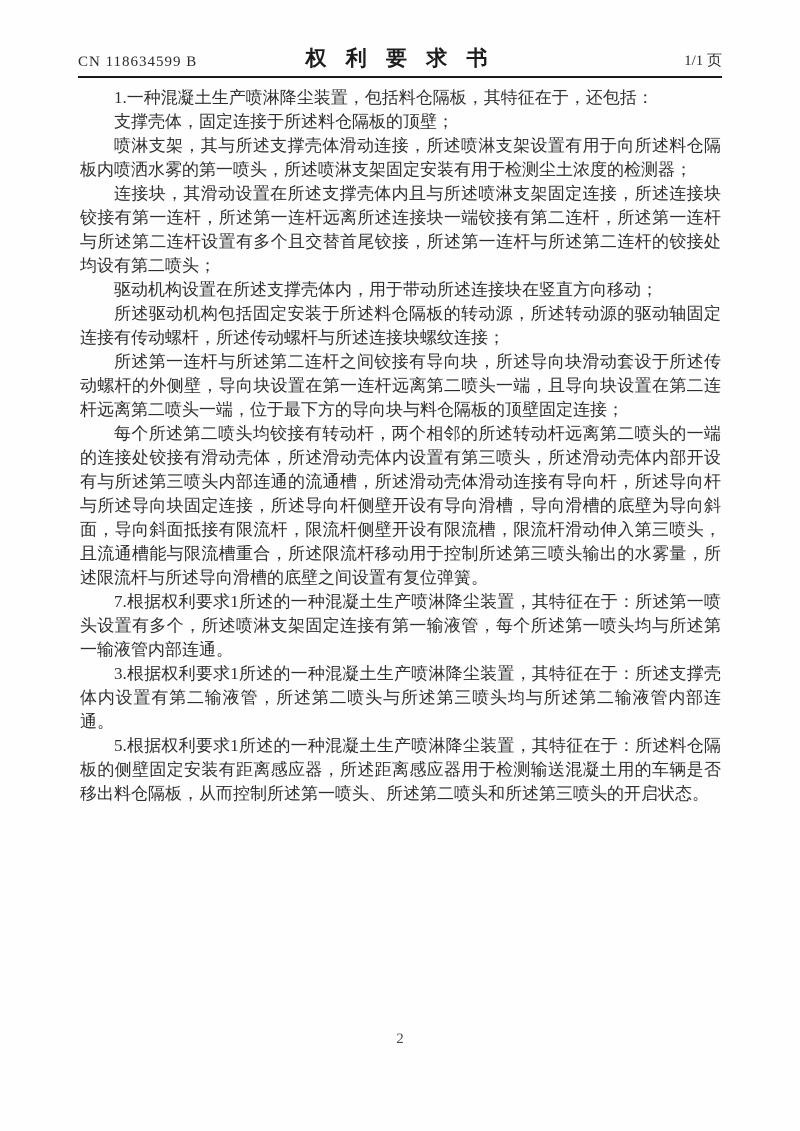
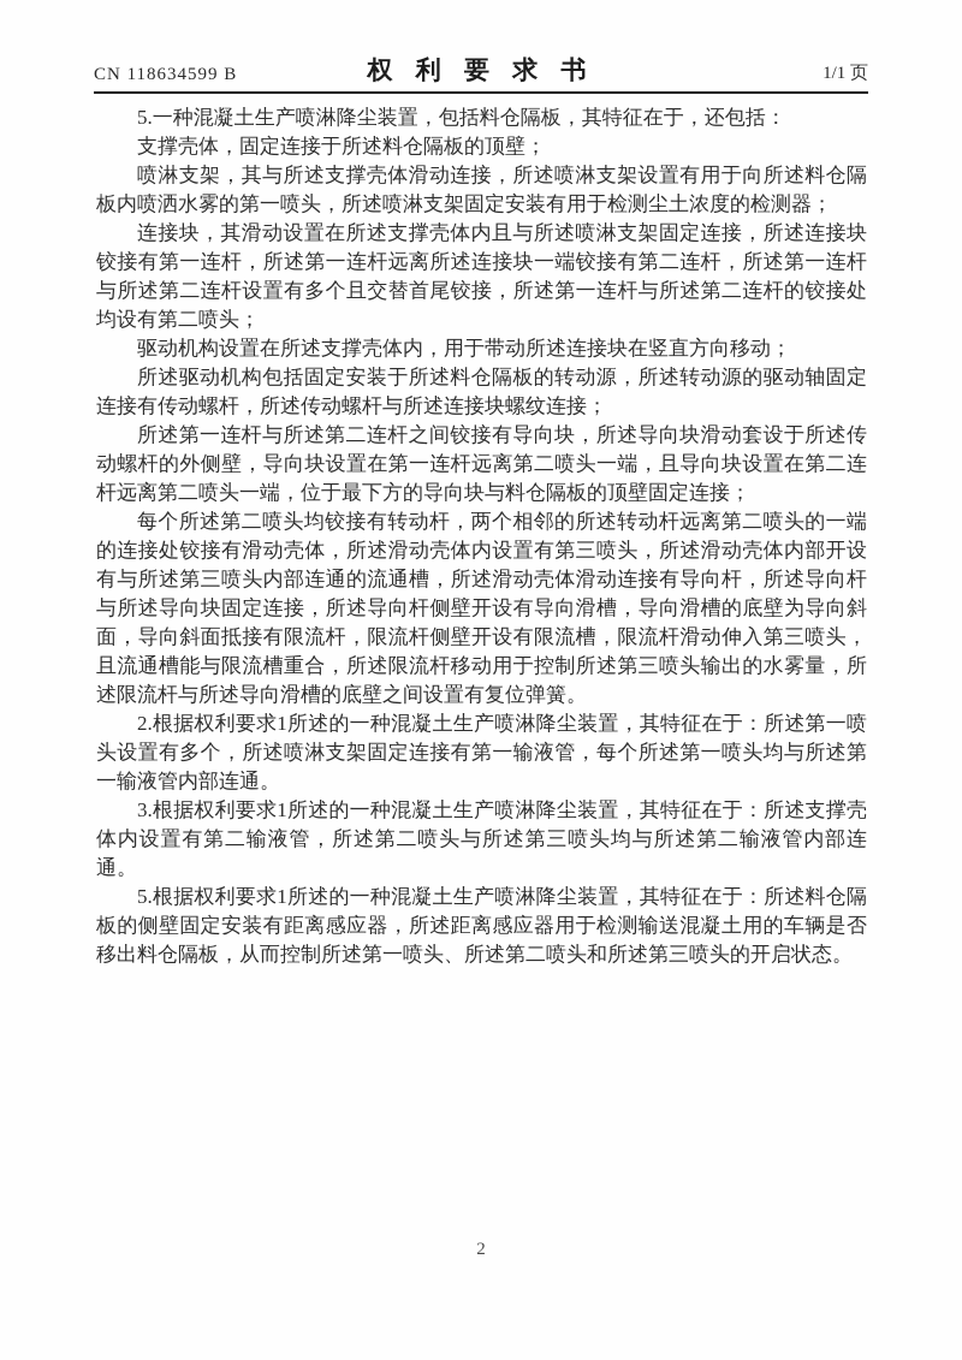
  CN 118634599 B
  权 利 要 求 书
  1/1 页
- 1.一种混凝土生产喷淋降尘装置，包括料仓隔板，其特征在于，还包括：
+ 5.一种混凝土生产喷淋降尘装置，包括料仓隔板，其特征在于，还包括：
  支撑壳体，固定连接于所述料仓隔板的顶壁；
  喷淋支架，其与所述支撑壳体滑动连接，所述喷淋支架设置有用于向所述料仓隔板内喷洒水雾的第一喷头，所述喷淋支架固定安装有用于检测尘土浓度的检测器；
  连接块，其滑动设置在所述支撑壳体内且与所述喷淋支架固定连接，所述连接块铰接有第一连杆，所述第一连杆远离所述连接块一端铰接有第二连杆，所述第一连杆与所述第二连杆设置有多个且交替首尾铰接，所述第一连杆与所述第二连杆的铰接处均设有第二喷头；
  驱动机构设置在所述支撑壳体内，用于带动所述连接块在竖直方向移动；
  所述驱动机构包括固定安装于所述料仓隔板的转动源，所述转动源的驱动轴固定连接有传动螺杆，所述传动螺杆与所述连接块螺纹连接；
  所述第一连杆与所述第二连杆之间铰接有导向块，所述导向块滑动套设于所述传动螺杆的外侧壁，导向块设置在第一连杆远离第二喷头一端，且导向块设置在第二连杆远离第二喷头一端，位于最下方的导向块与料仓隔板的顶壁固定连接；
  每个所述第二喷头均铰接有转动杆，两个相邻的所述转动杆远离第二喷头的一端的连接处铰接有滑动壳体，所述滑动壳体内设置有第三喷头，所述滑动壳体内部开设有与所述第三喷头内部连通的流通槽，所述滑动壳体滑动连接有导向杆，所述导向杆与所述导向块固定连接，所述导向杆侧壁开设有导向滑槽，导向滑槽的底壁为导向斜面，导向斜面抵接有限流杆，限流杆侧壁开设有限流槽，限流杆滑动伸入第三喷头，且流通槽能与限流槽重合，所述限流杆移动用于控制所述第三喷头输出的水雾量，所述限流杆与所述导向滑槽的底壁之间设置有复位弹簧。
- 7.根据权利要求1所述的一种混凝土生产喷淋降尘装置，其特征在于：所述第一喷头设置有多个，所述喷淋支架固定连接有第一输液管，每个所述第一喷头均与所述第一输液管内部连通。
+ 2.根据权利要求1所述的一种混凝土生产喷淋降尘装置，其特征在于：所述第一喷头设置有多个，所述喷淋支架固定连接有第一输液管，每个所述第一喷头均与所述第一输液管内部连通。
  3.根据权利要求1所述的一种混凝土生产喷淋降尘装置，其特征在于：所述支撑壳体内设置有第二输液管，所述第二喷头与所述第三喷头均与所述第二输液管内部连通。
  5.根据权利要求1所述的一种混凝土生产喷淋降尘装置，其特征在于：所述料仓隔板的侧壁固定安装有距离感应器，所述距离感应器用于检测输送混凝土用的车辆是否移出料仓隔板，从而控制所述第一喷头、所述第二喷头和所述第三喷头的开启状态。
  2
